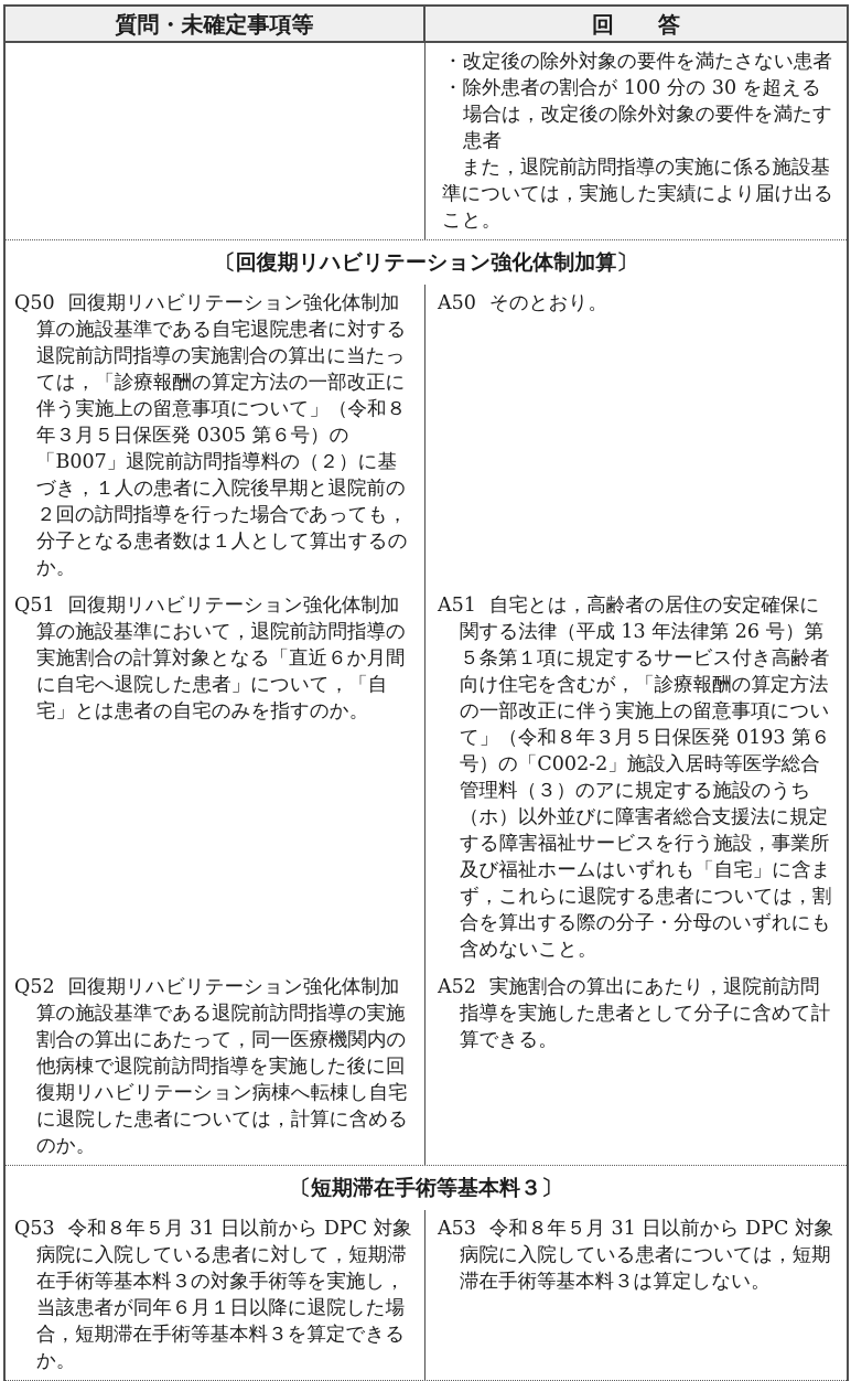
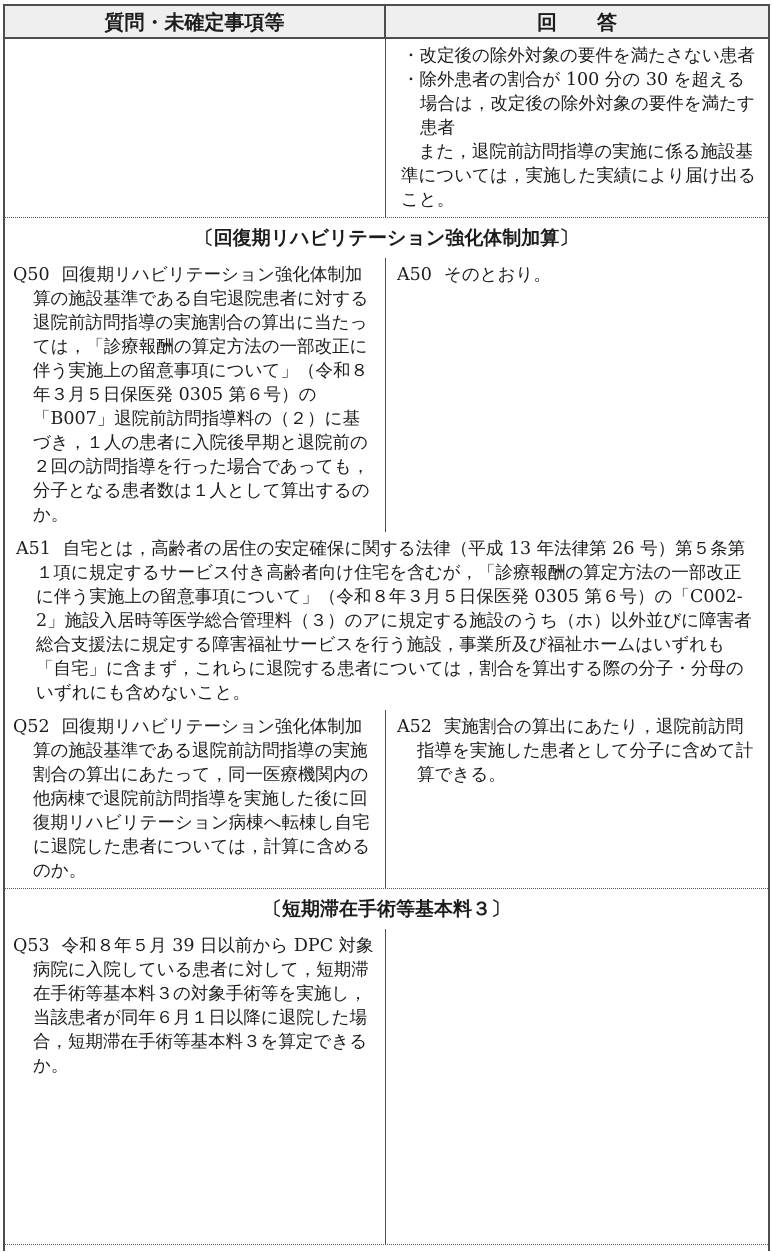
  質問・未確定事項等
  回 答
  ・改定後の除外対象の要件を満たさない患者
  ・除外患者の割合が 100 分の 30 を超える場合は，改定後の除外対象の要件を満たす患者
  また，退院前訪問指導の実施に係る施設基準については，実施した実績により届け出ること。
  〔回復期リハビリテーション強化体制加算〕
  Q50 回復期リハビリテーション強化体制加算の施設基準である自宅退院患者に対する退院前訪問指導の実施割合の算出に当たっては，「診療報酬の算定方法の一部改正に伴う実施上の留意事項について」（令和８年３月５日保医発 0305 第６号）の「B007」退院前訪問指導料の（２）に基づき，１人の患者に入院後早期と退院前の２回の訪問指導を行った場合であっても，分子となる患者数は１人として算出するのか。
  A50 そのとおり。
- Q51 回復期リハビリテーション強化体制加算の施設基準において，退院前訪問指導の実施割合の計算対象となる「直近６か月間に自宅へ退院した患者」について，「自宅」とは患者の自宅のみを指すのか。
- A51 自宅とは，高齢者の居住の安定確保に関する法律（平成 13 年法律第 26 号）第５条第１項に規定するサービス付き高齢者向け住宅を含むが，「診療報酬の算定方法の一部改正に伴う実施上の留意事項について」（令和８年３月５日保医発 0193 第６号）の「C002-2」施設入居時等医学総合管理料（３）のアに規定する施設のうち（ホ）以外並びに障害者総合支援法に規定する障害福祉サービスを行う施設，事業所及び福祉ホームはいずれも「自宅」に含まず，これらに退院する患者については，割合を算出する際の分子・分母のいずれにも含めないこと。
+ A51 自宅とは，高齢者の居住の安定確保に関する法律（平成 13 年法律第 26 号）第５条第１項に規定するサービス付き高齢者向け住宅を含むが，「診療報酬の算定方法の一部改正に伴う実施上の留意事項について」（令和８年３月５日保医発 0305 第６号）の「C002-2」施設入居時等医学総合管理料（３）のアに規定する施設のうち（ホ）以外並びに障害者総合支援法に規定する障害福祉サービスを行う施設，事業所及び福祉ホームはいずれも「自宅」に含まず，これらに退院する患者については，割合を算出する際の分子・分母のいずれにも含めないこと。
  Q52 回復期リハビリテーション強化体制加算の施設基準である退院前訪問指導の実施割合の算出にあたって，同一医療機関内の他病棟で退院前訪問指導を実施した後に回復期リハビリテーション病棟へ転棟し自宅に退院した患者については，計算に含めるのか。
  A52 実施割合の算出にあたり，退院前訪問指導を実施した患者として分子に含めて計算できる。
  〔短期滞在手術等基本料３〕
- Q53 令和８年５月 31 日以前から DPC 対象病院に入院している患者に対して，短期滞在手術等基本料３の対象手術等を実施し，当該患者が同年６月１日以降に退院した場合，短期滞在手術等基本料３を算定できるか。
+ Q53 令和８年５月 39 日以前から DPC 対象病院に入院している患者に対して，短期滞在手術等基本料３の対象手術等を実施し，当該患者が同年６月１日以降に退院した場合，短期滞在手術等基本料３を算定できるか。
- A53 令和８年５月 31 日以前から DPC 対象病院に入院している患者については，短期滞在手術等基本料３は算定しない。
